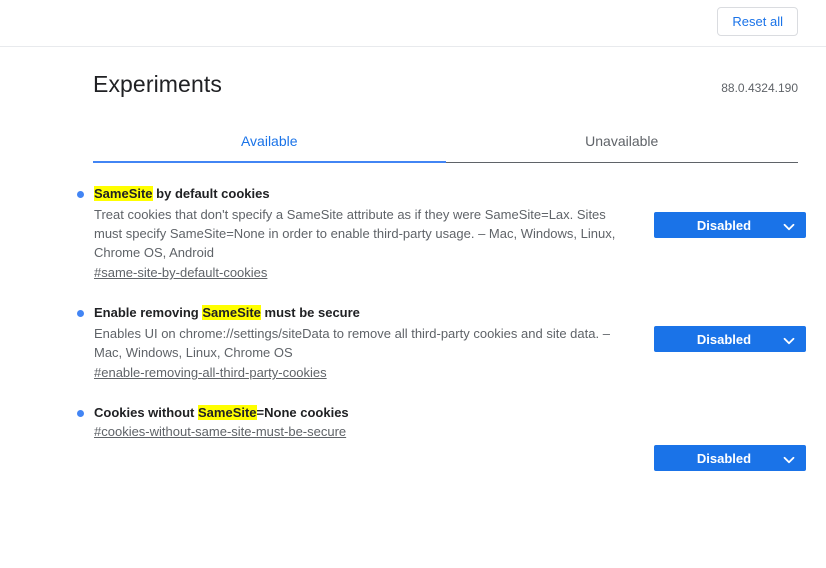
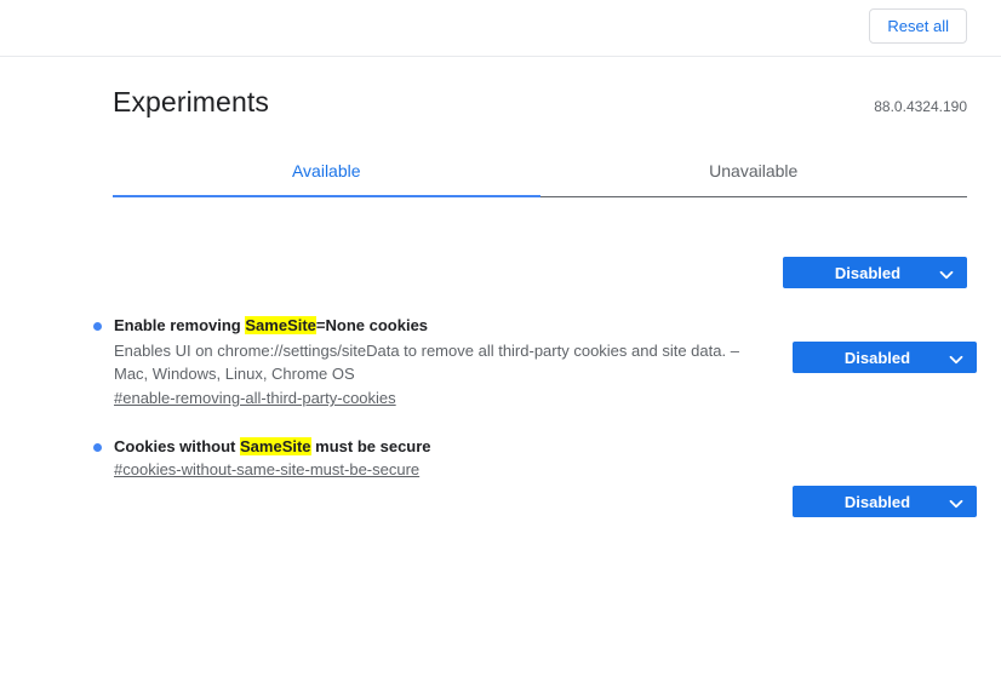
  Reset all
  Experiments
  88.0.4324.190
  Available
  Unavailable
- SameSite by default cookies
- Treat cookies that don't specify a SameSite attribute as if they were SameSite=Lax. Sites must specify SameSite=None in order to enable third-party usage. – Mac, Windows, Linux, Chrome OS, Android
- #same-site-by-default-cookies
  Disabled
- Enable removing SameSite must be secure
+ Enable removing SameSite=None cookies
  Enables UI on chrome://settings/siteData to remove all third-party cookies and site data. – Mac, Windows, Linux, Chrome OS
  #enable-removing-all-third-party-cookies
  Disabled
- Cookies without SameSite=None cookies
+ Cookies without SameSite must be secure
  #cookies-without-same-site-must-be-secure
  Disabled
